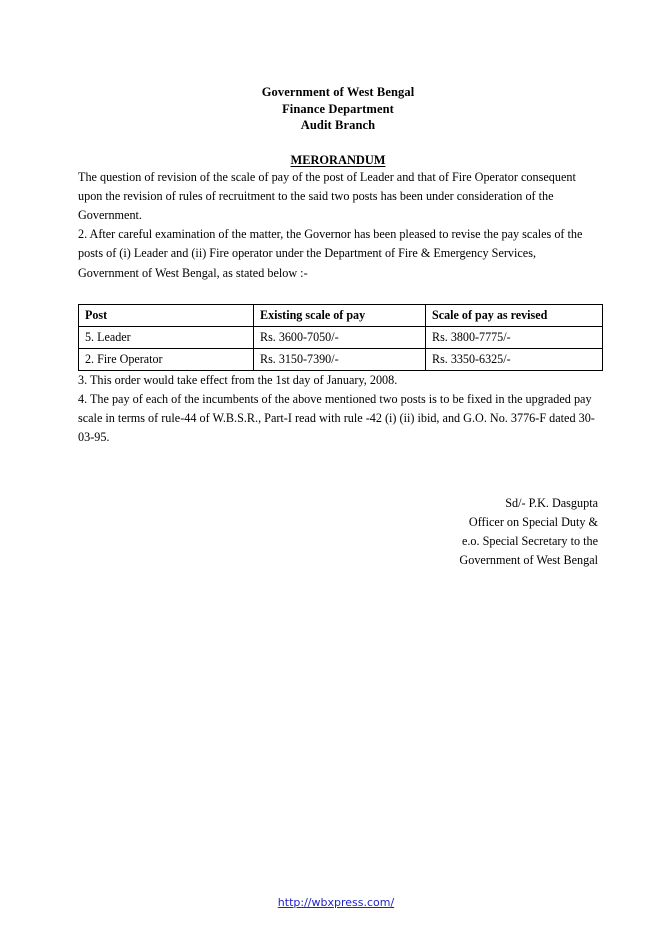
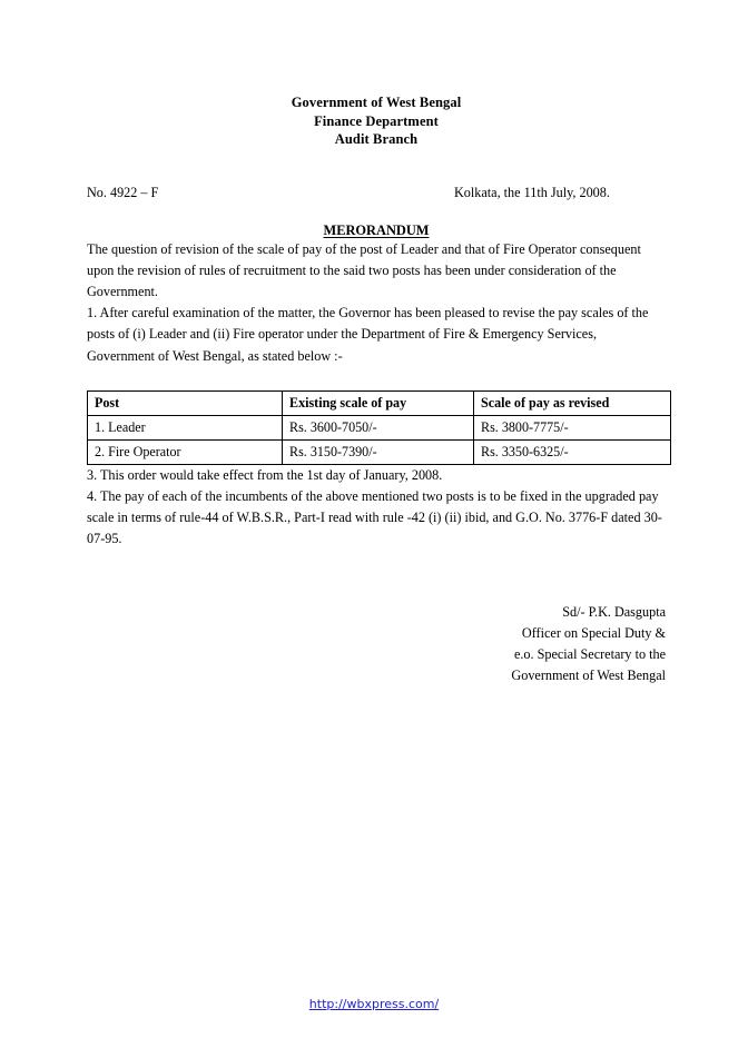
  Government of West Bengal
  Finance Department
  Audit Branch
+ No. 4922 – F
+ Kolkata, the 11th July, 2008.
  MERORANDUM
  The question of revision of the scale of pay of the post of Leader and that of Fire Operator consequent upon the revision of rules of recruitment to the said two posts has been under consideration of the Government.
- 2. After careful examination of the matter, the Governor has been pleased to revise the pay scales of the posts of (i) Leader and (ii) Fire operator under the Department of Fire & Emergency Services, Government of West Bengal, as stated below :-
+ 1. After careful examination of the matter, the Governor has been pleased to revise the pay scales of the posts of (i) Leader and (ii) Fire operator under the Department of Fire & Emergency Services, Government of West Bengal, as stated below :-
  Post	Existing scale of pay	Scale of pay as revised
- 5. Leader	Rs. 3600-7050/-	Rs. 3800-7775/-
+ 1. Leader	Rs. 3600-7050/-	Rs. 3800-7775/-
  2. Fire Operator	Rs. 3150-7390/-	Rs. 3350-6325/-
  3. This order would take effect from the 1st day of January, 2008.
- 4. The pay of each of the incumbents of the above mentioned two posts is to be fixed in the upgraded pay scale in terms of rule-44 of W.B.S.R., Part-I read with rule -42 (i) (ii) ibid, and G.O. No. 3776-F dated 30-03-95.
+ 4. The pay of each of the incumbents of the above mentioned two posts is to be fixed in the upgraded pay scale in terms of rule-44 of W.B.S.R., Part-I read with rule -42 (i) (ii) ibid, and G.O. No. 3776-F dated 30-07-95.
  Sd/- P.K. Dasgupta
  Officer on Special Duty &
  e.o. Special Secretary to the
  Government of West Bengal
  http://wbxpress.com/
